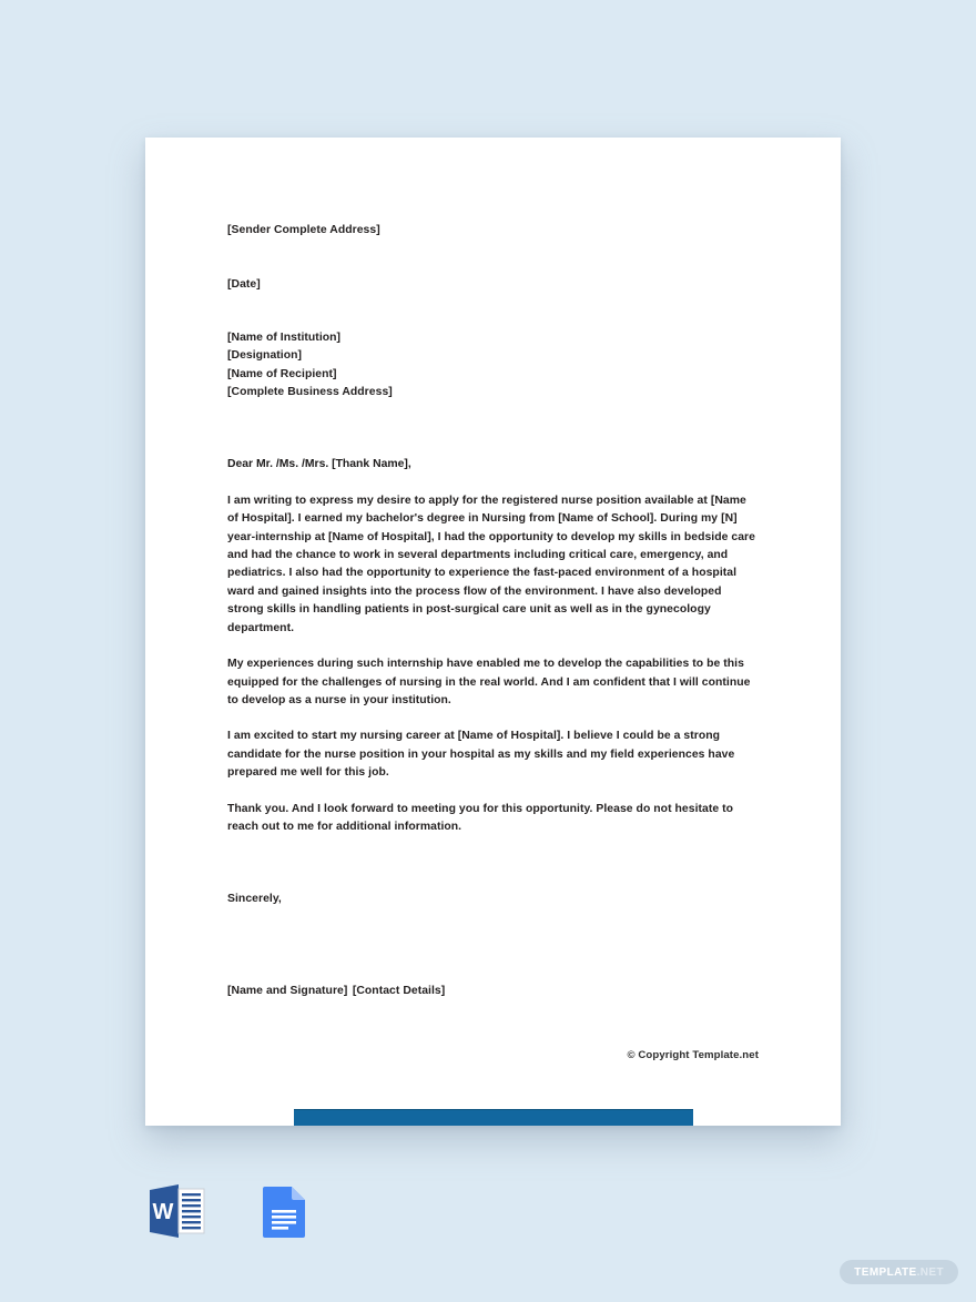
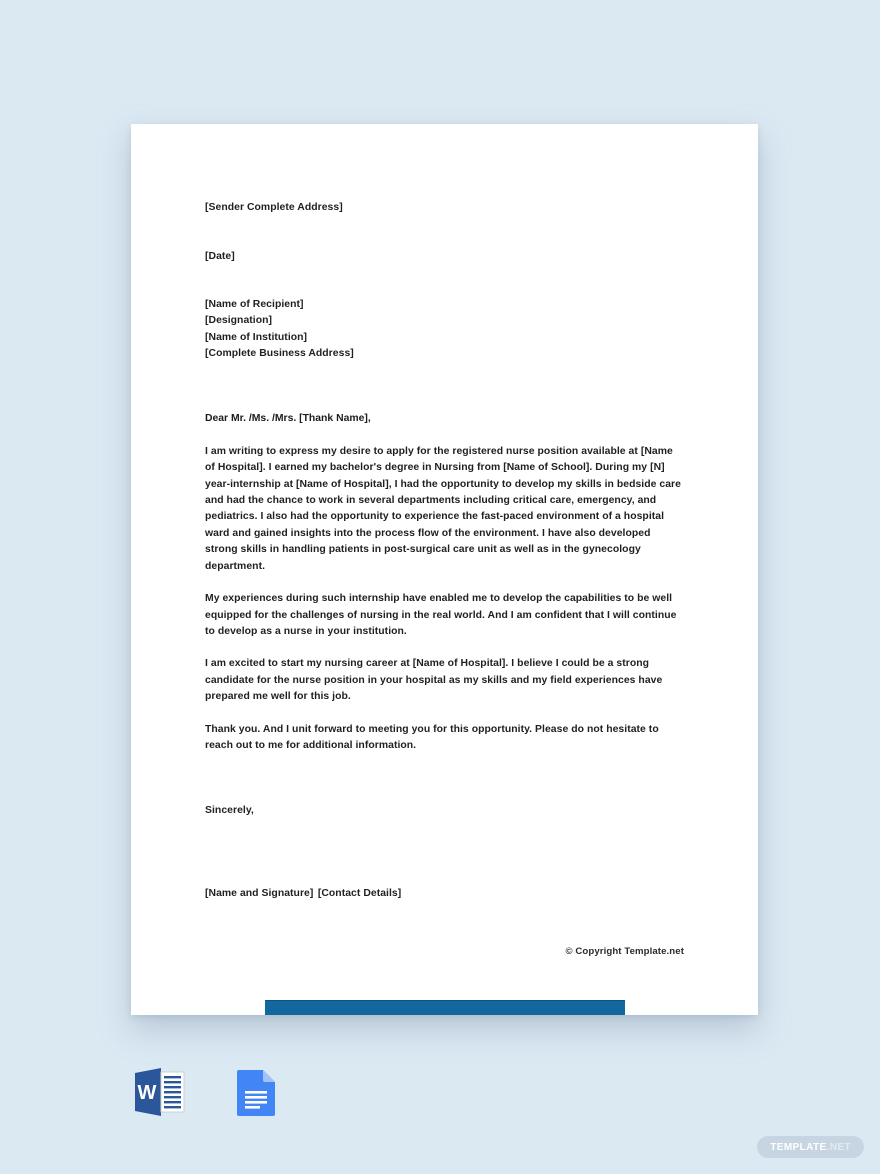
  [Sender Complete Address]
  [Date]
- [Name of Institution]
+ [Name of Recipient]
  [Designation]
- [Name of Recipient]
+ [Name of Institution]
  [Complete Business Address]
  Dear Mr. /Ms. /Mrs. [Thank Name],
  I am writing to express my desire to apply for the registered nurse position available at [Name of Hospital]. I earned my bachelor's degree in Nursing from [Name of School]. During my [N] year-internship at [Name of Hospital], I had the opportunity to develop my skills in bedside care and had the chance to work in several departments including critical care, emergency, and pediatrics. I also had the opportunity to experience the fast-paced environment of a hospital ward and gained insights into the process flow of the environment. I have also developed strong skills in handling patients in post-surgical care unit as well as in the gynecology department.
- My experiences during such internship have enabled me to develop the capabilities to be this equipped for the challenges of nursing in the real world. And I am confident that I will continue to develop as a nurse in your institution.
+ My experiences during such internship have enabled me to develop the capabilities to be well equipped for the challenges of nursing in the real world. And I am confident that I will continue to develop as a nurse in your institution.
  I am excited to start my nursing career at [Name of Hospital]. I believe I could be a strong candidate for the nurse position in your hospital as my skills and my field experiences have prepared me well for this job.
- Thank you. And I look forward to meeting you for this opportunity. Please do not hesitate to reach out to me for additional information.
+ Thank you. And I unit forward to meeting you for this opportunity. Please do not hesitate to reach out to me for additional information.
  Sincerely,
  [Name and Signature] [Contact Details]
  © Copyright Template.net
  W
  TEMPLATE
  .NET
